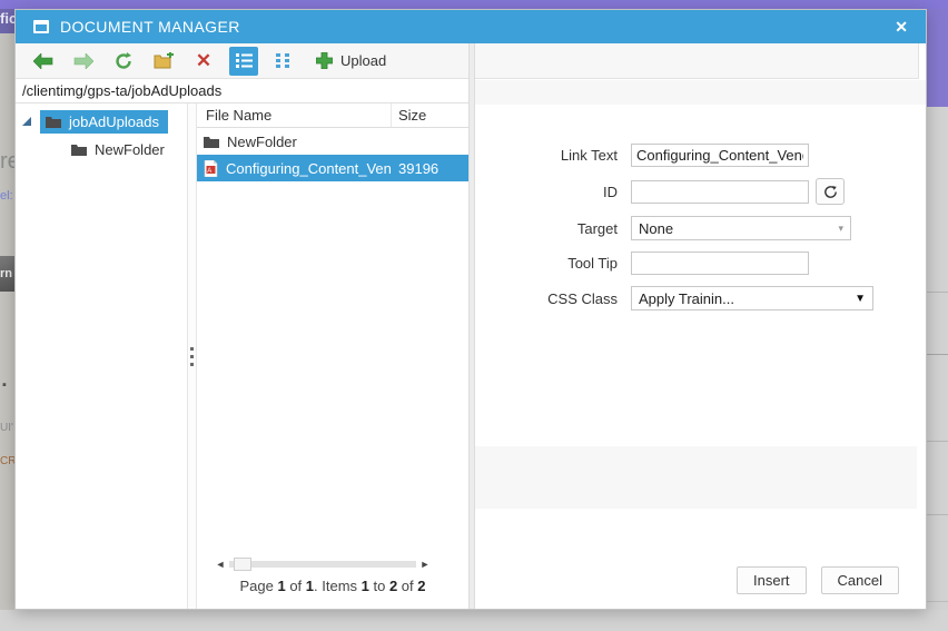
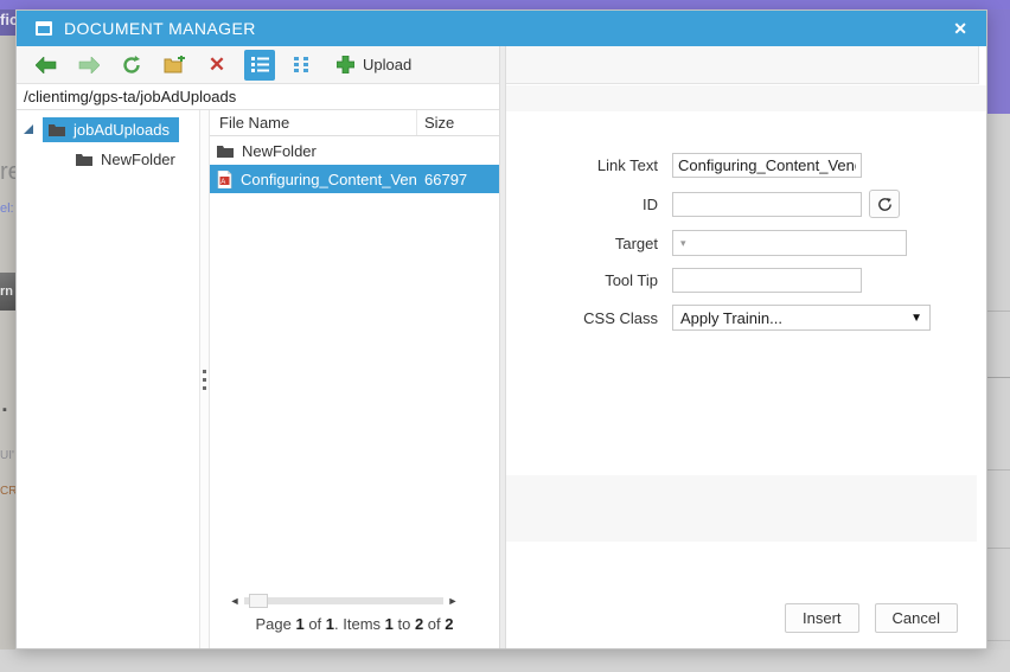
  fic
  el:
  rn
  ▪
  UI'
  DOCUMENT MANAGER
  ✕
  ✕
  Upload
  /clientimg/gps-ta/jobAdUploads
  jobAdUploads
  NewFolder
  File Name
  Size
  NewFolder
  Configuring_Content_Ven
- 39196
+ 66797
  ◄
  ►
  Page 1 of 1. Items 1 to 2 of 2
  Link Text
  Configuring_Content_Ven
  ID
  Target
- None
  ▾
  Tool Tip
  CSS Class
  Apply Trainin...
  ▼
  Insert
  Cancel
